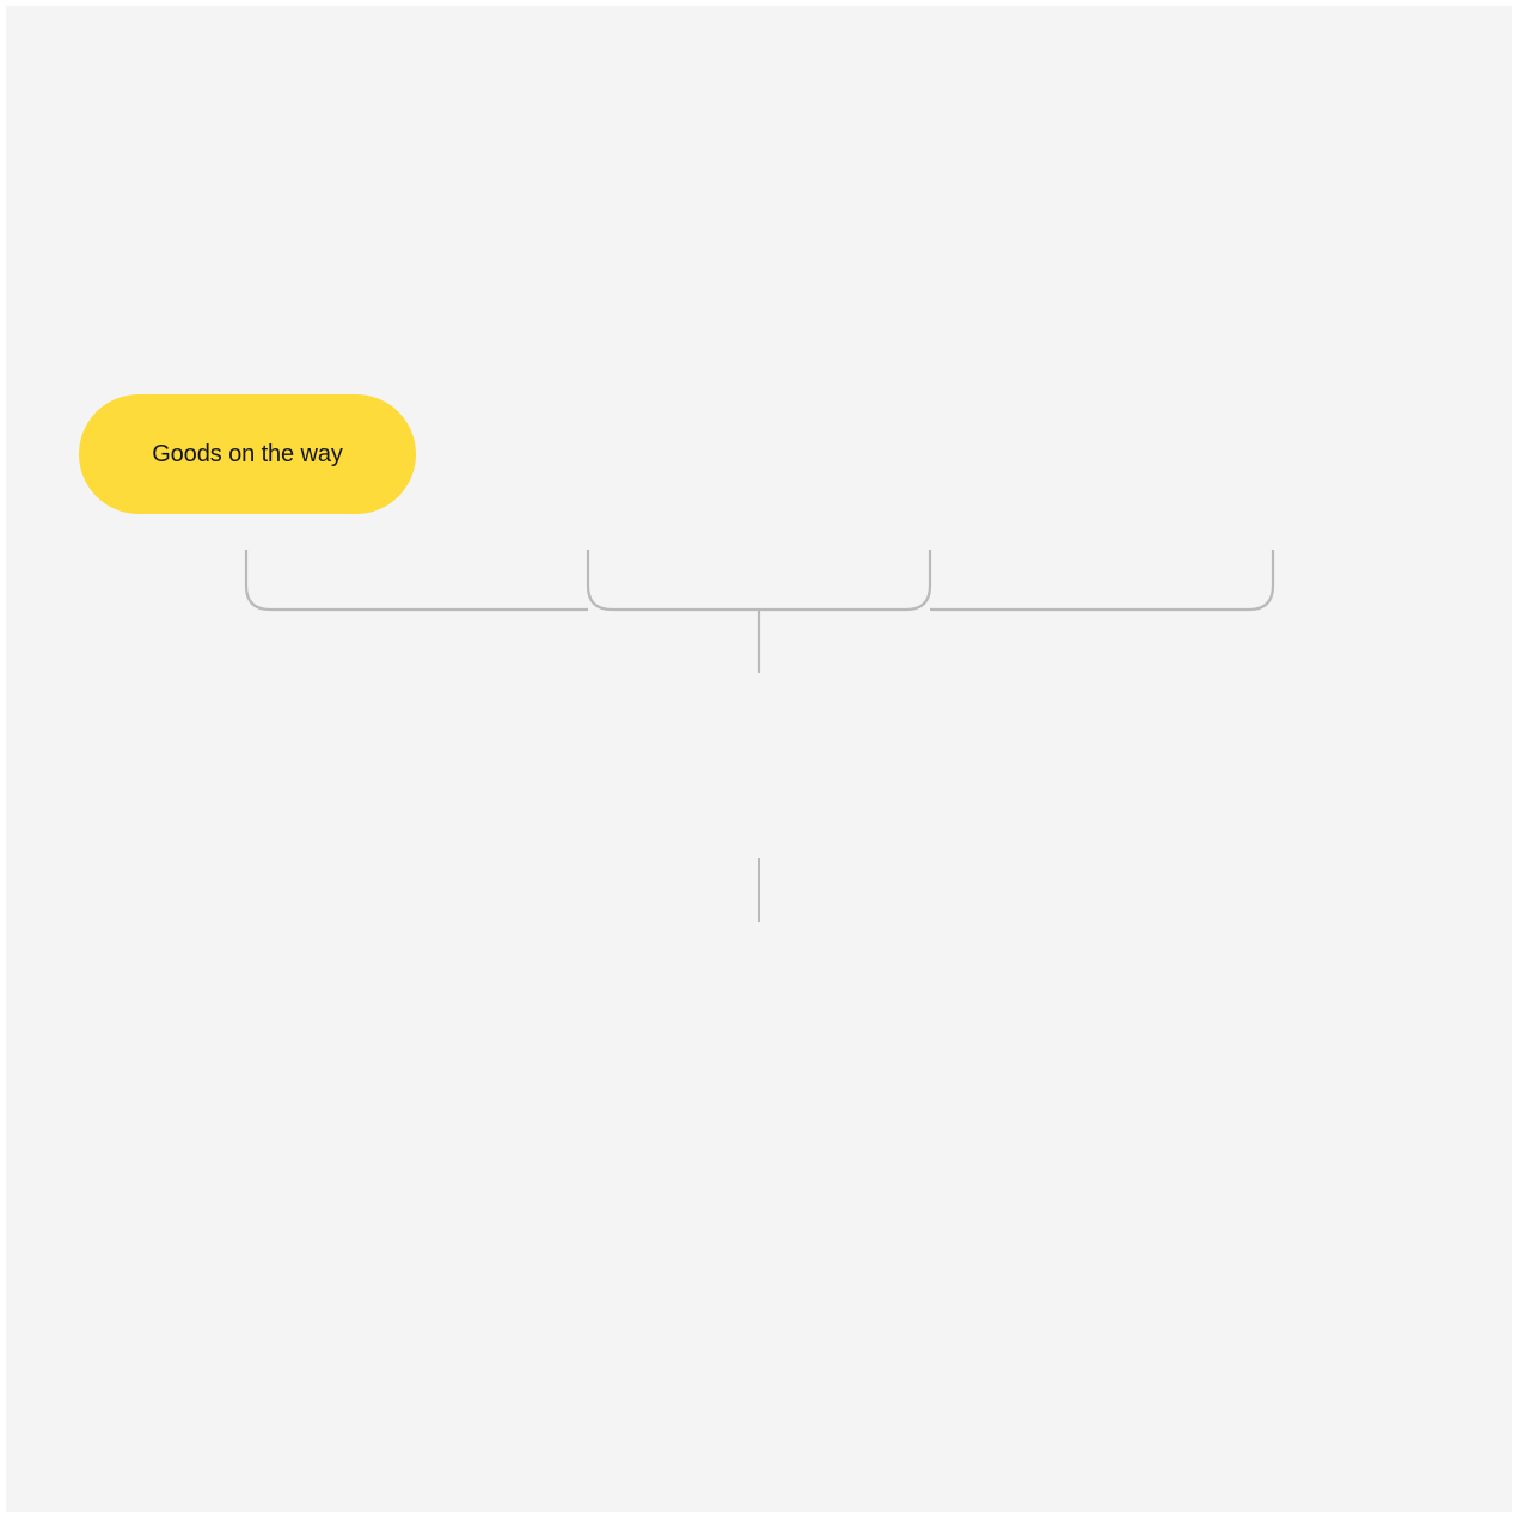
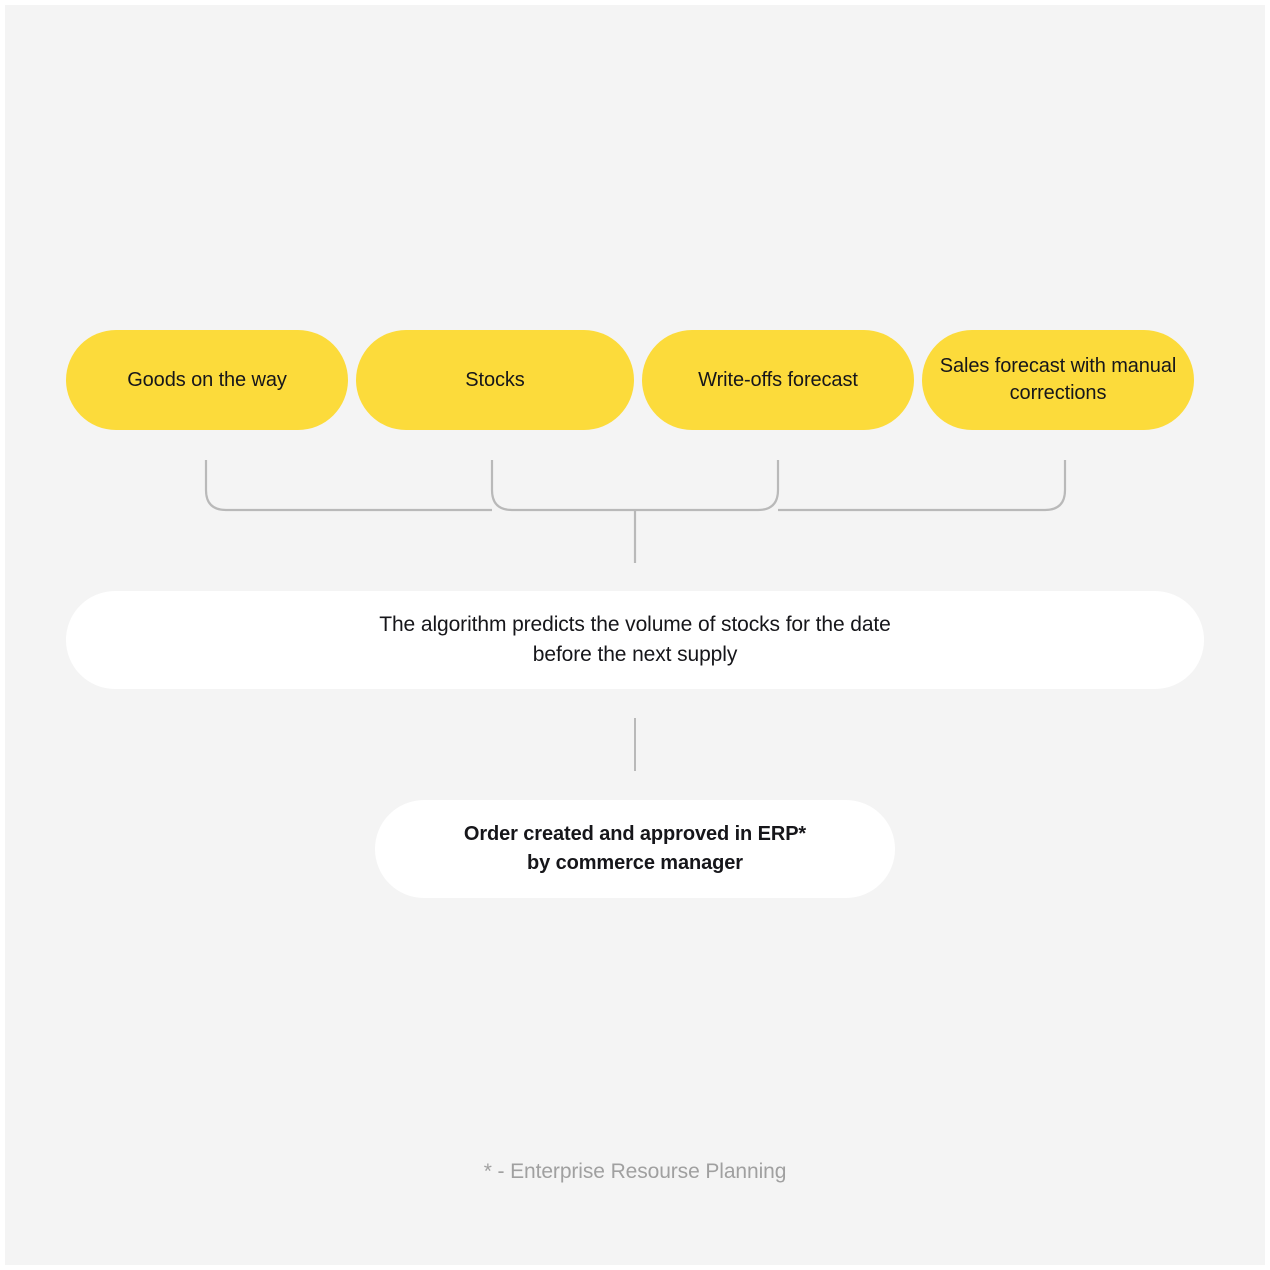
  Goods on the way
+ Stocks
+ Write-offs forecast
+ Sales forecast with manual corrections
+ The algorithm predicts the volume of stocks for the date
+ before the next supply
+ Order created and approved in ERP*
+ by commerce manager
+ * - Enterprise Resourse Planning
